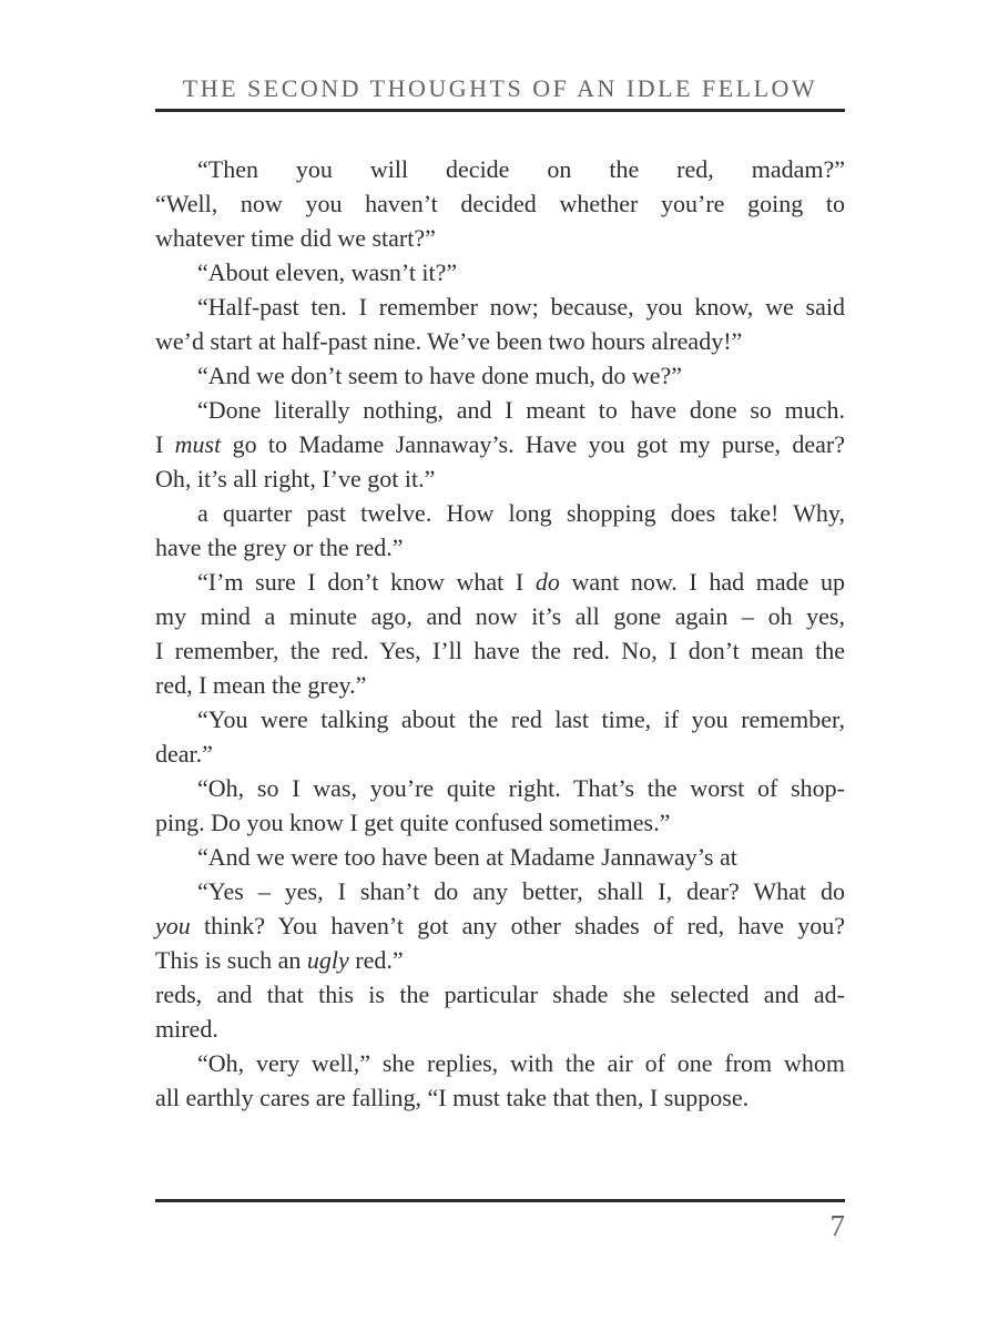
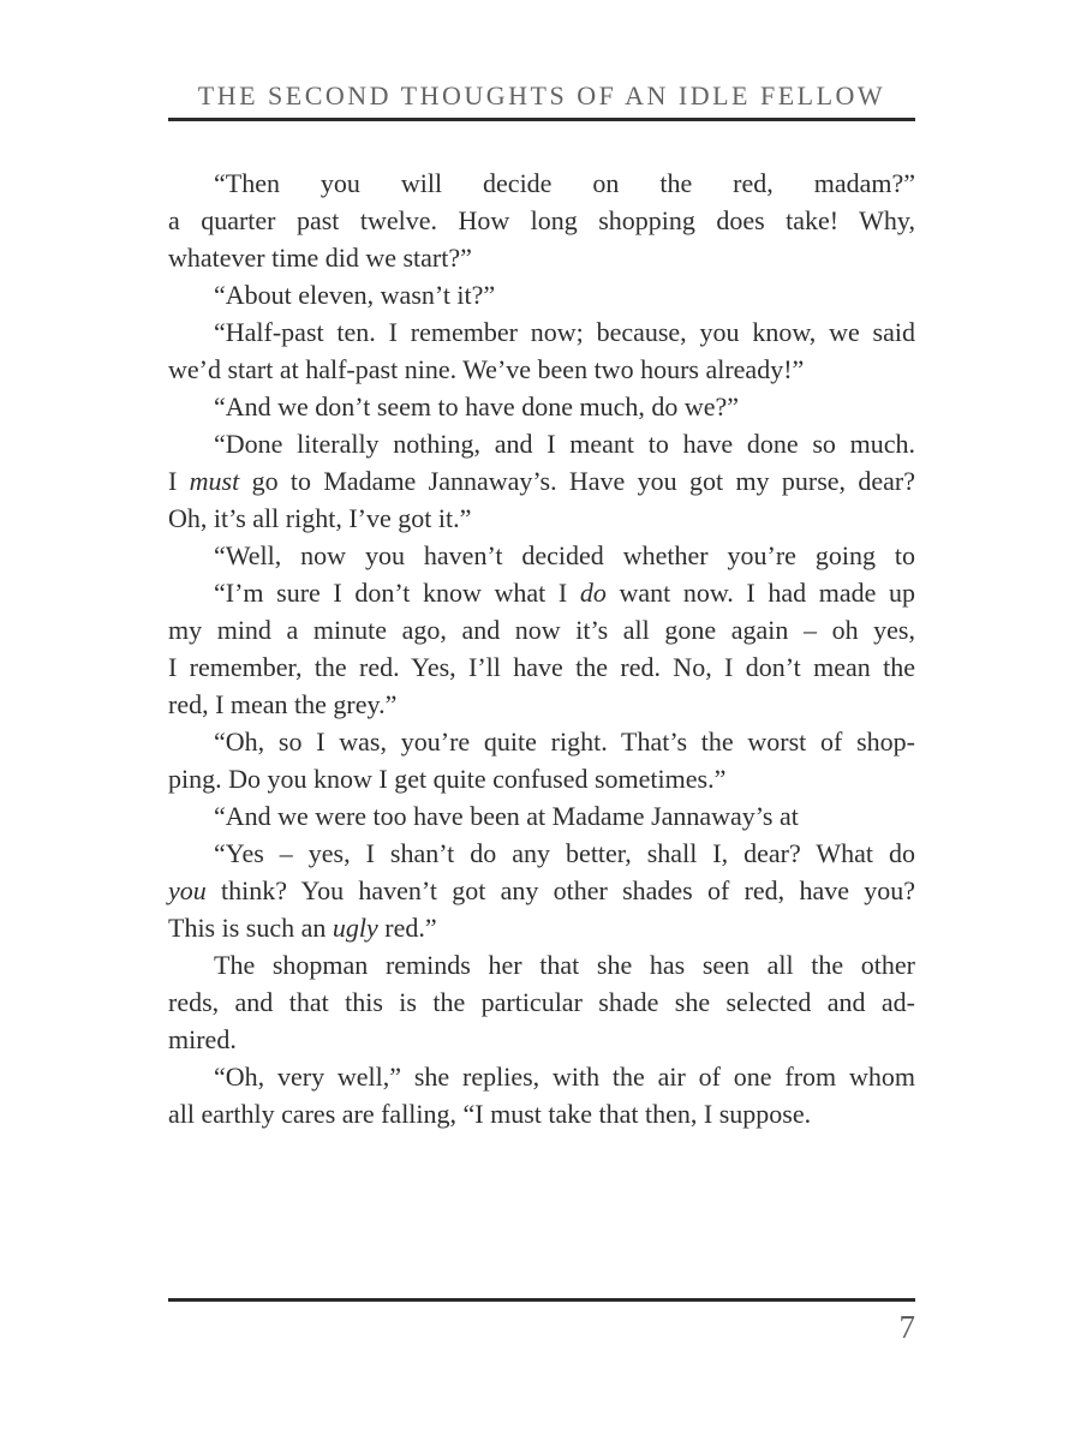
  THE SECOND THOUGHTS OF AN IDLE FELLOW
  “Then you will decide on the red, madam?”
- “Well, now you haven’t decided whether you’re going to
+ a quarter past twelve. How long shopping does take! Why,
  whatever time did we start?”
  “About eleven, wasn’t it?”
  “Half-past ten. I remember now; because, you know, we said
  we’d start at half-past nine. We’ve been two hours already!”
  “And we don’t seem to have done much, do we?”
  “Done literally nothing, and I meant to have done so much.
  I must go to Madame Jannaway’s. Have you got my purse, dear?
  Oh, it’s all right, I’ve got it.”
- a quarter past twelve. How long shopping does take! Why,
+ “Well, now you haven’t decided whether you’re going to
- have the grey or the red.”
  “I’m sure I don’t know what I do want now. I had made up
  my mind a minute ago, and now it’s all gone again – oh yes,
  I remember, the red. Yes, I’ll have the red. No, I don’t mean the
  red, I mean the grey.”
- “You were talking about the red last time, if you remember,
- dear.”
  “Oh, so I was, you’re quite right. That’s the worst of shop-
  ping. Do you know I get quite confused sometimes.”
  “And we were too have been at Madame Jannaway’s at
  “Yes – yes, I shan’t do any better, shall I, dear? What do
  you think? You haven’t got any other shades of red, have you?
  This is such an ugly red.”
+ The shopman reminds her that she has seen all the other
  reds, and that this is the particular shade she selected and ad-
  mired.
  “Oh, very well,” she replies, with the air of one from whom
  all earthly cares are falling, “I must take that then, I suppose.
  7
